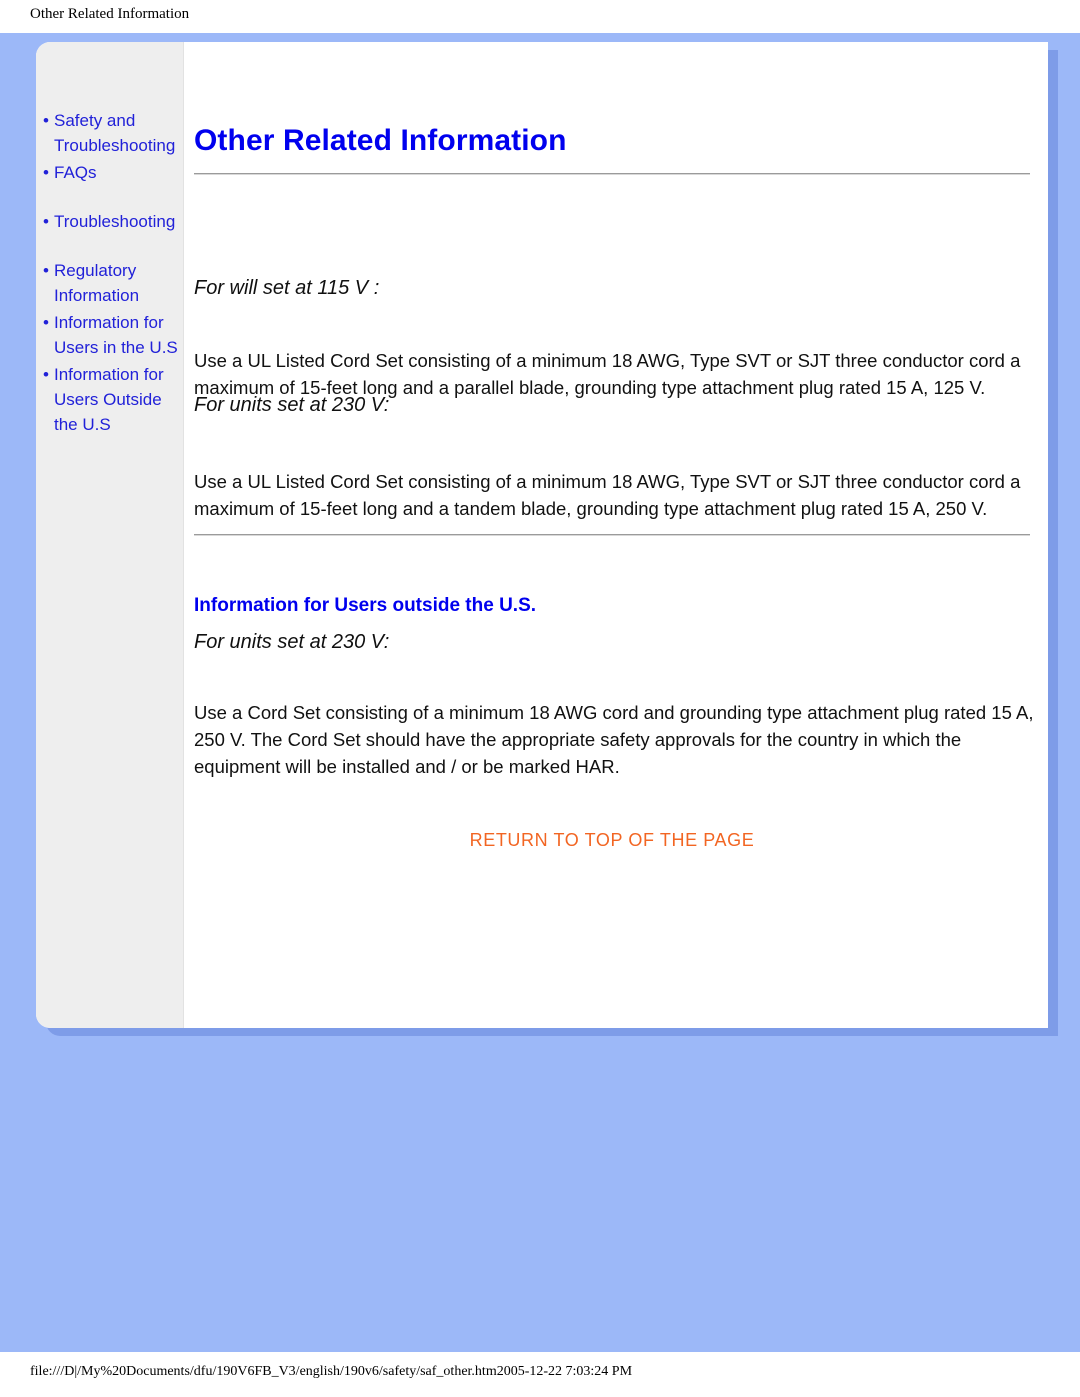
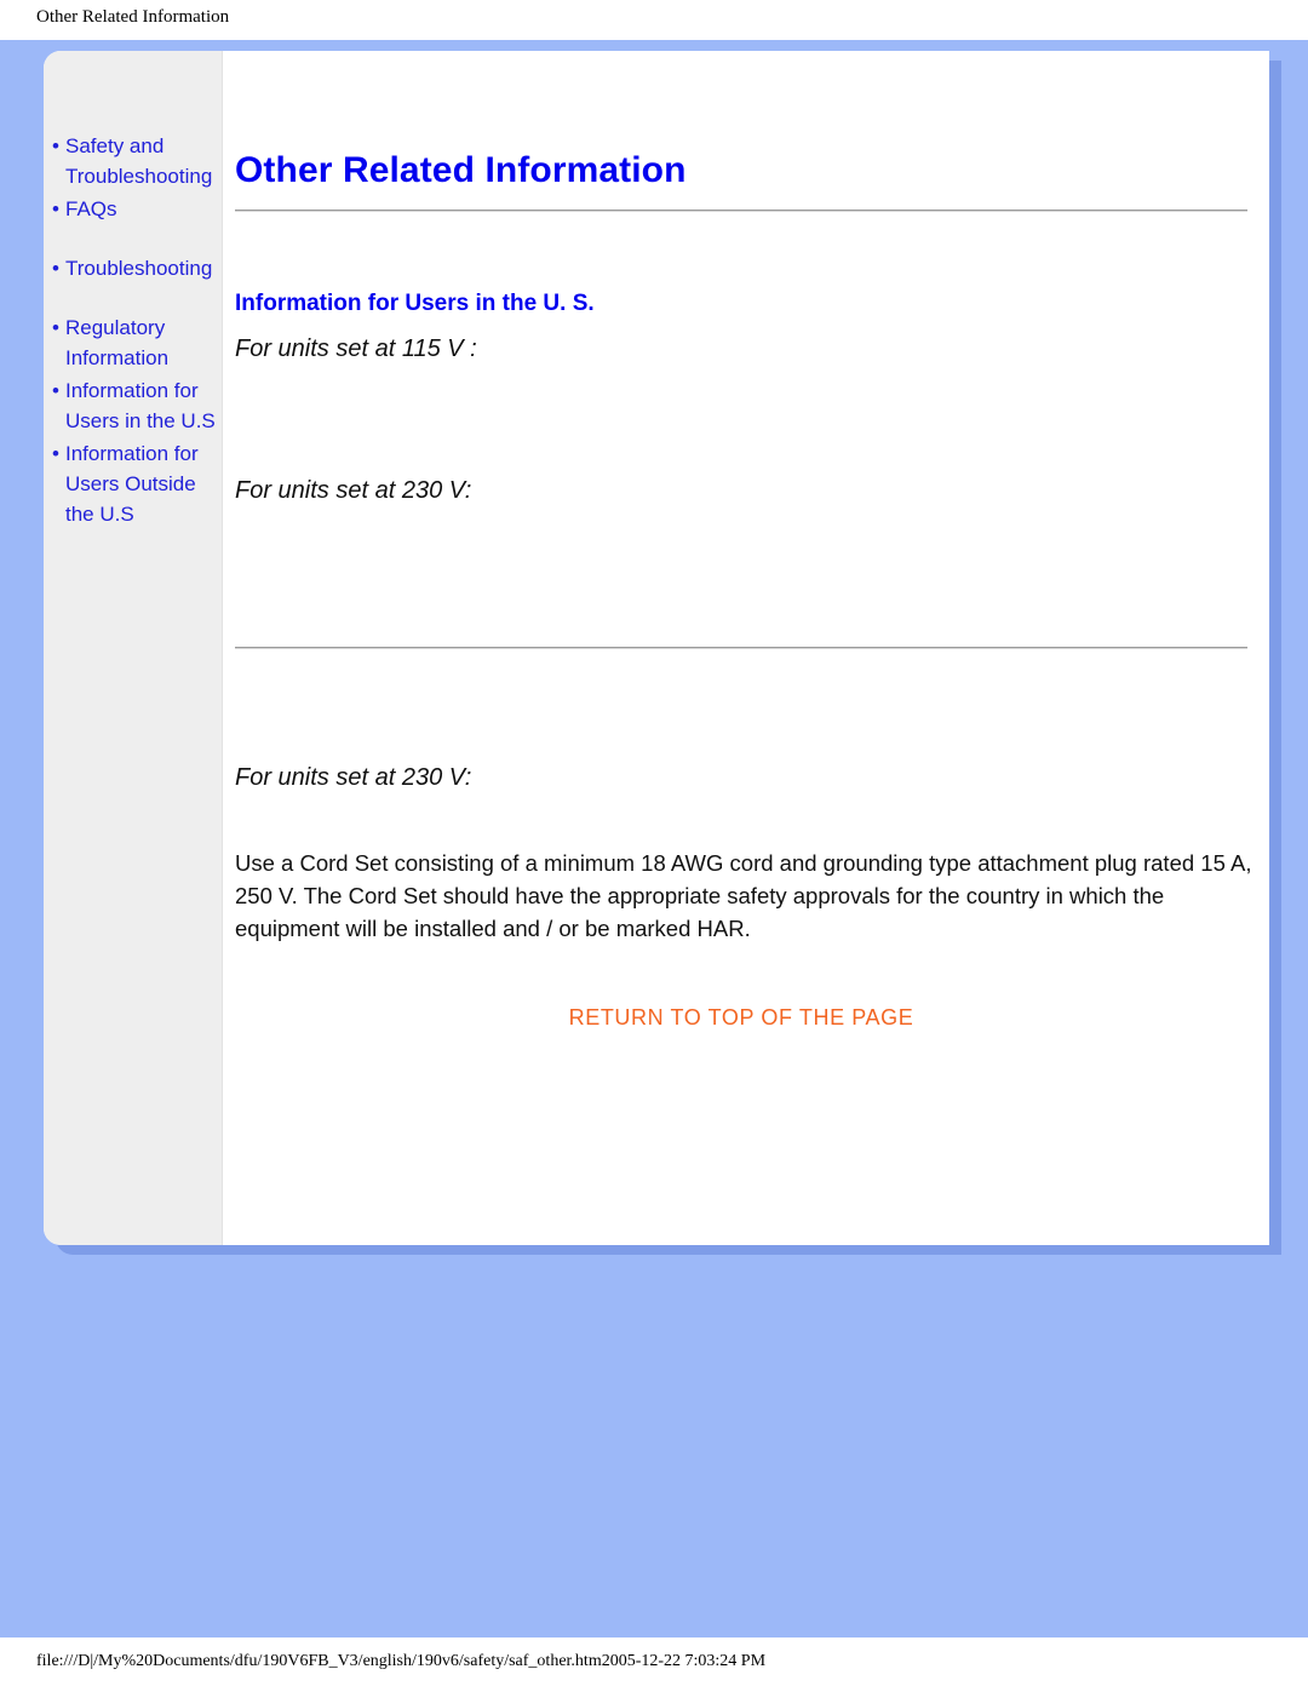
  Other Related Information
  •
  Safety and Troubleshooting
  •
  FAQs
  •
  Troubleshooting
  •
  Regulatory Information
  •
  Information for Users in the U.S
  •
  Information for Users Outside the U.S
  Other Related Information
+ Information for Users in the U. S.
- For will set at 115 V :
+ For units set at 115 V :
- Use a UL Listed Cord Set consisting of a minimum 18 AWG, Type SVT or SJT three conductor cord a maximum of 15-feet long and a parallel blade, grounding type attachment plug rated 15 A, 125 V.
  For units set at 230 V:
- Use a UL Listed Cord Set consisting of a minimum 18 AWG, Type SVT or SJT three conductor cord a maximum of 15-feet long and a tandem blade, grounding type attachment plug rated 15 A, 250 V.
- Information for Users outside the U.S.
  For units set at 230 V:
  Use a Cord Set consisting of a minimum 18 AWG cord and grounding type attachment plug rated 15 A, 250 V. The Cord Set should have the appropriate safety approvals for the country in which the equipment will be installed and / or be marked HAR.
  RETURN TO TOP OF THE PAGE
  file:///D|/My%20Documents/dfu/190V6FB_V3/english/190v6/safety/saf_other.htm2005-12-22 7:03:24 PM
